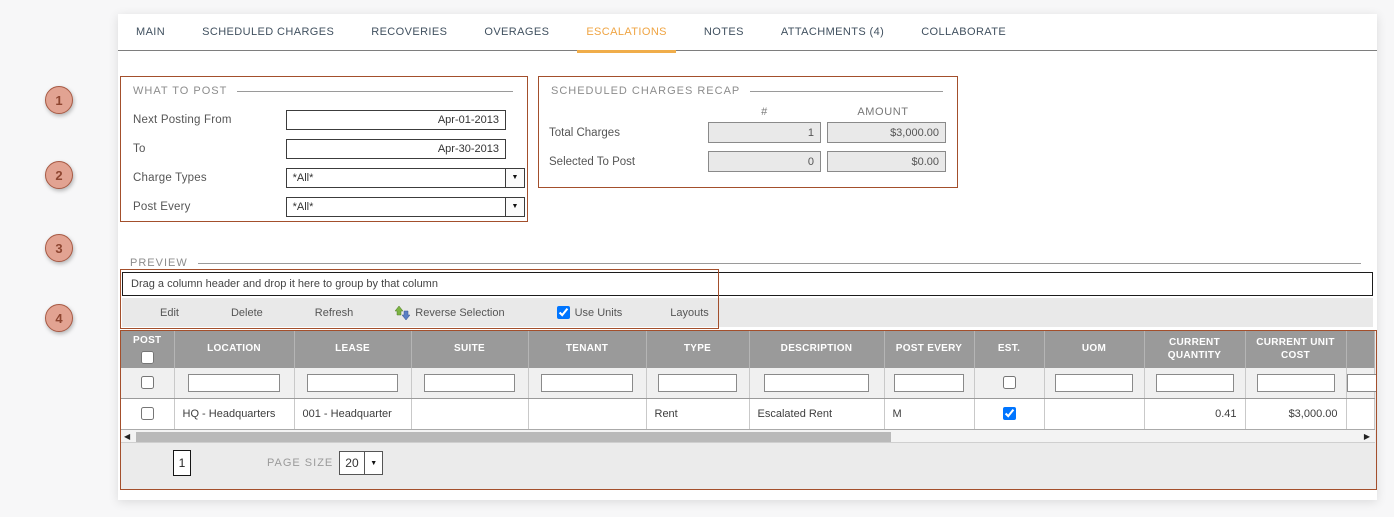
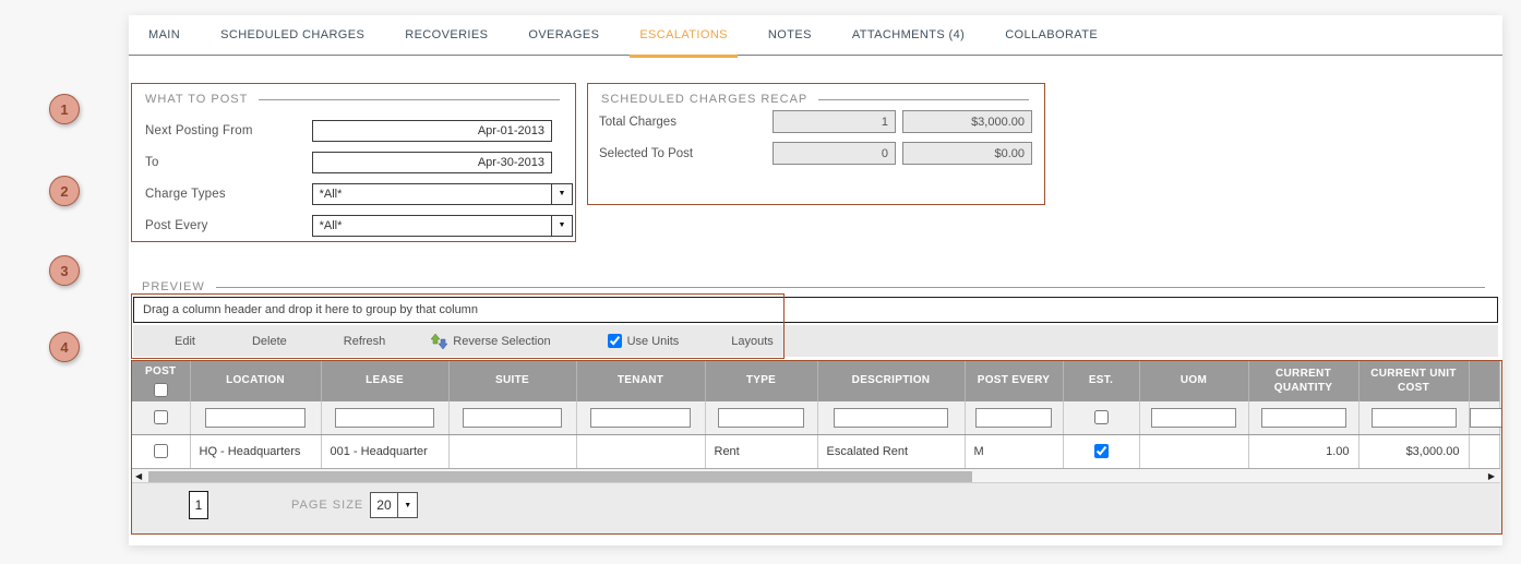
  1
  2
  3
  4
  MAIN
  SCHEDULED CHARGES
  RECOVERIES
  OVERAGES
  ESCALATIONS
  NOTES
  ATTACHMENTS (4)
  COLLABORATE
  WHAT TO POST
  Next Posting From
  Apr-01-2013
  To
  Apr-30-2013
  Charge Types
  *All*
  Post Every
  *All*
  SCHEDULED CHARGES RECAP
- #
- AMOUNT
  Total Charges
  1
  $3,000.00
  Selected To Post
  0
  $0.00
  PREVIEW
  Drag a column header and drop it here to group by that column
  Edit
  Delete
  Refresh
  Reverse Selection
  Use Units
  Layouts
  POST	LOCATION	LEASE	SUITE	TENANT	TYPE	DESCRIPTION	POST EVERY	EST.	UOM	CURRENT QUANTITY	CURRENT UNIT COST
- 	HQ - Headquarters	001 - Headquarter			Rent	Escalated Rent	M			0.41	$3,000.00
+ 	HQ - Headquarters	001 - Headquarter			Rent	Escalated Rent	M			1.00	$3,000.00
  ◀
  ▶
  1
  PAGE SIZE
  20
